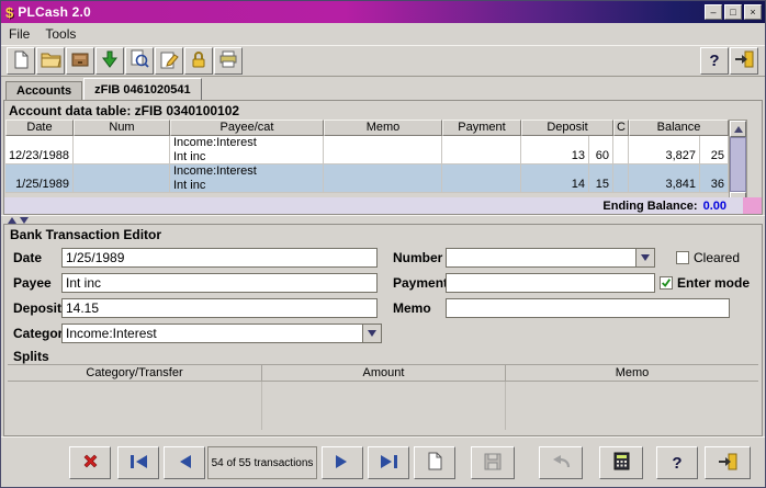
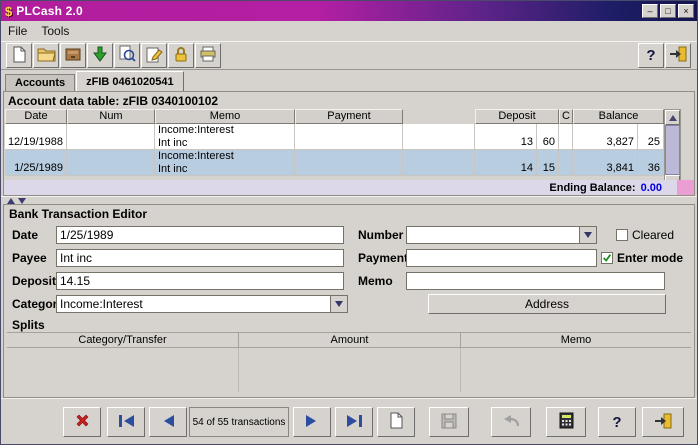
  $
  PLCash 2.0
  –
  □
  ×
  File
  Tools
  ?
  Accounts
  zFIB 0461020541
  Account data table: zFIB 0340100102
  Date
  Num
- Payee/cat
  Memo
  Payment
  Deposit
  C
  Balance
- 12/23/1988
+ 12/19/1988
  Income:Interest
  Int inc
  13
  60
  3,827
  25
  1/25/1989
  Income:Interest
  Int inc
  14
  15
  3,841
  36
  Ending Balance:
  0.00
  Bank Transaction Editor
  Date
  1/25/1989
  Number
  Cleared
  Payee
  Int inc
  Paymen
  Enter mode
  Deposit
  14.15
  Memo
  Categor
  Income:Interest
+ Address
  Splits
  Category/Transfer
  Amount
  Memo
  54 of 55 transactions
  ?
